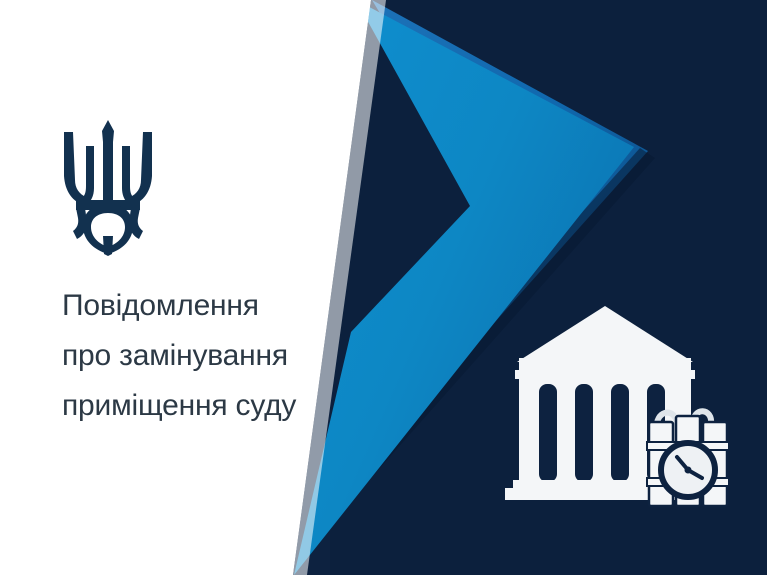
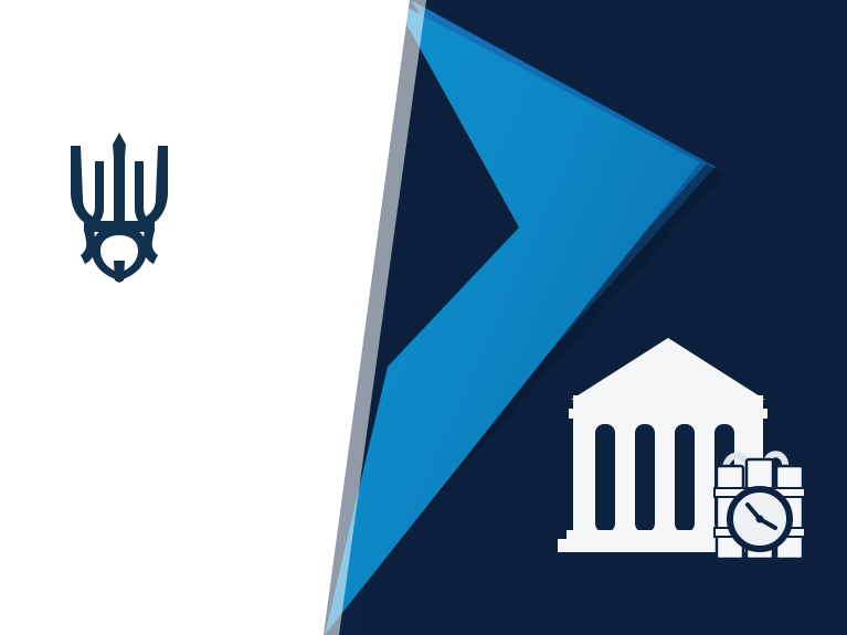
- Повідомлення
- про замінування
- приміщення суду
